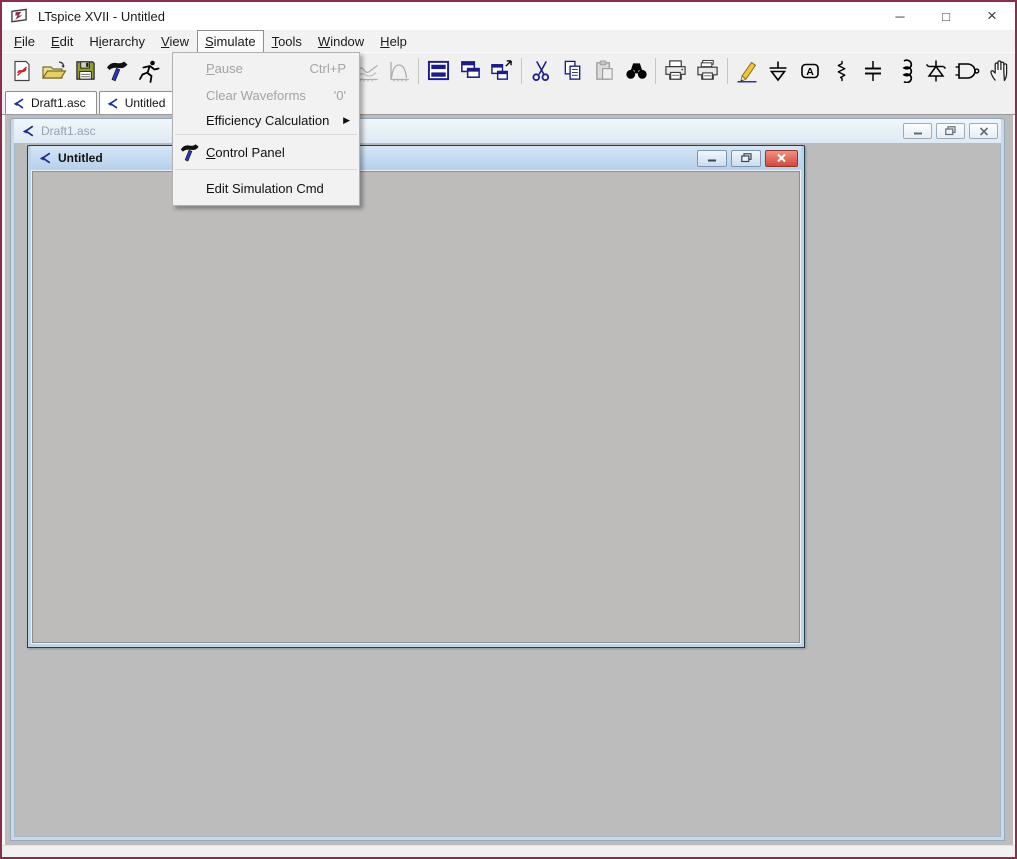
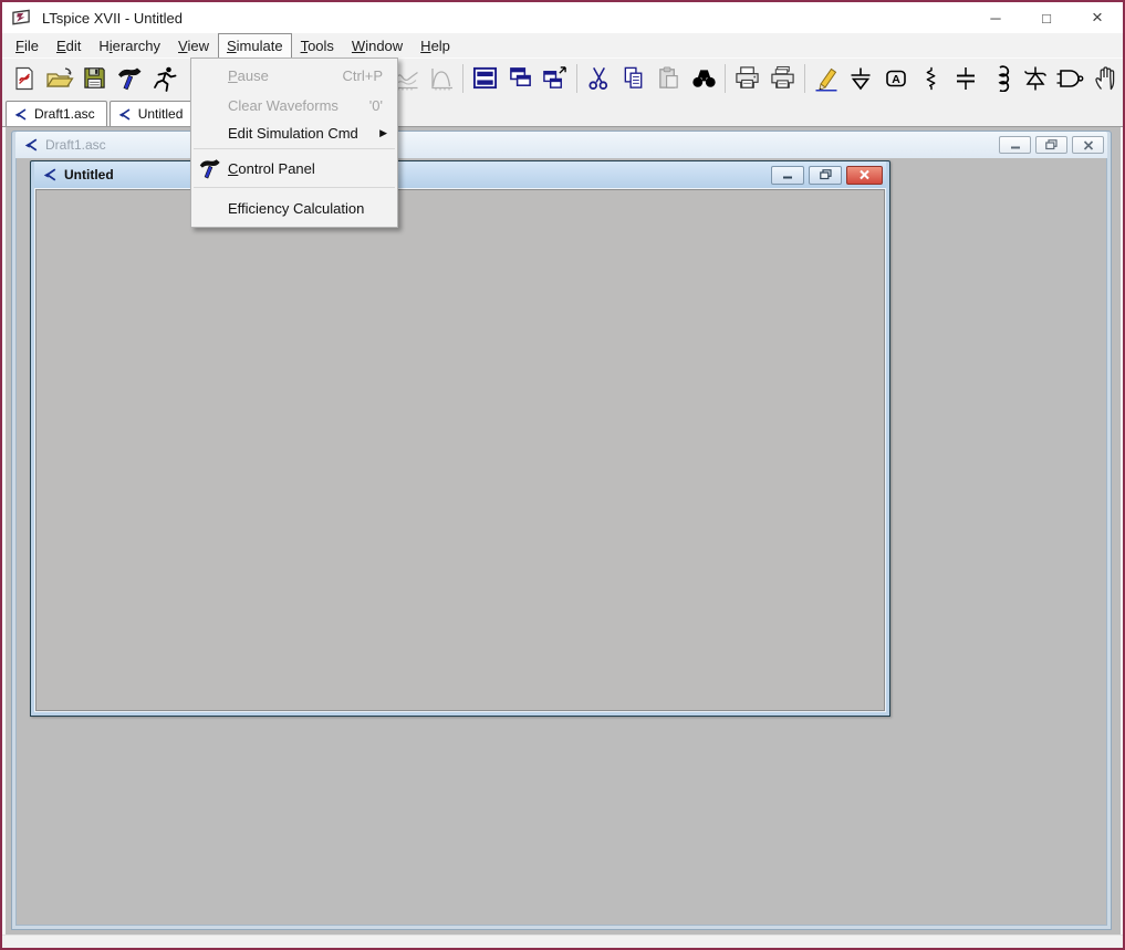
  LTspice XVII - Untitled
  ─
  □
  ×
  File
  Edit
  Hierarchy
  View
  Simulate
  Tools
  Window
  Help
  A
  Draft1.asc
  Untitled
  Draft1.asc
  Untitled
  Pause
  Ctrl+P
  Clear Waveforms
  '0'
- Efficiency Calculation
+ Edit Simulation Cmd
  ▶
  Control Panel
- Edit Simulation Cmd
+ Efficiency Calculation
